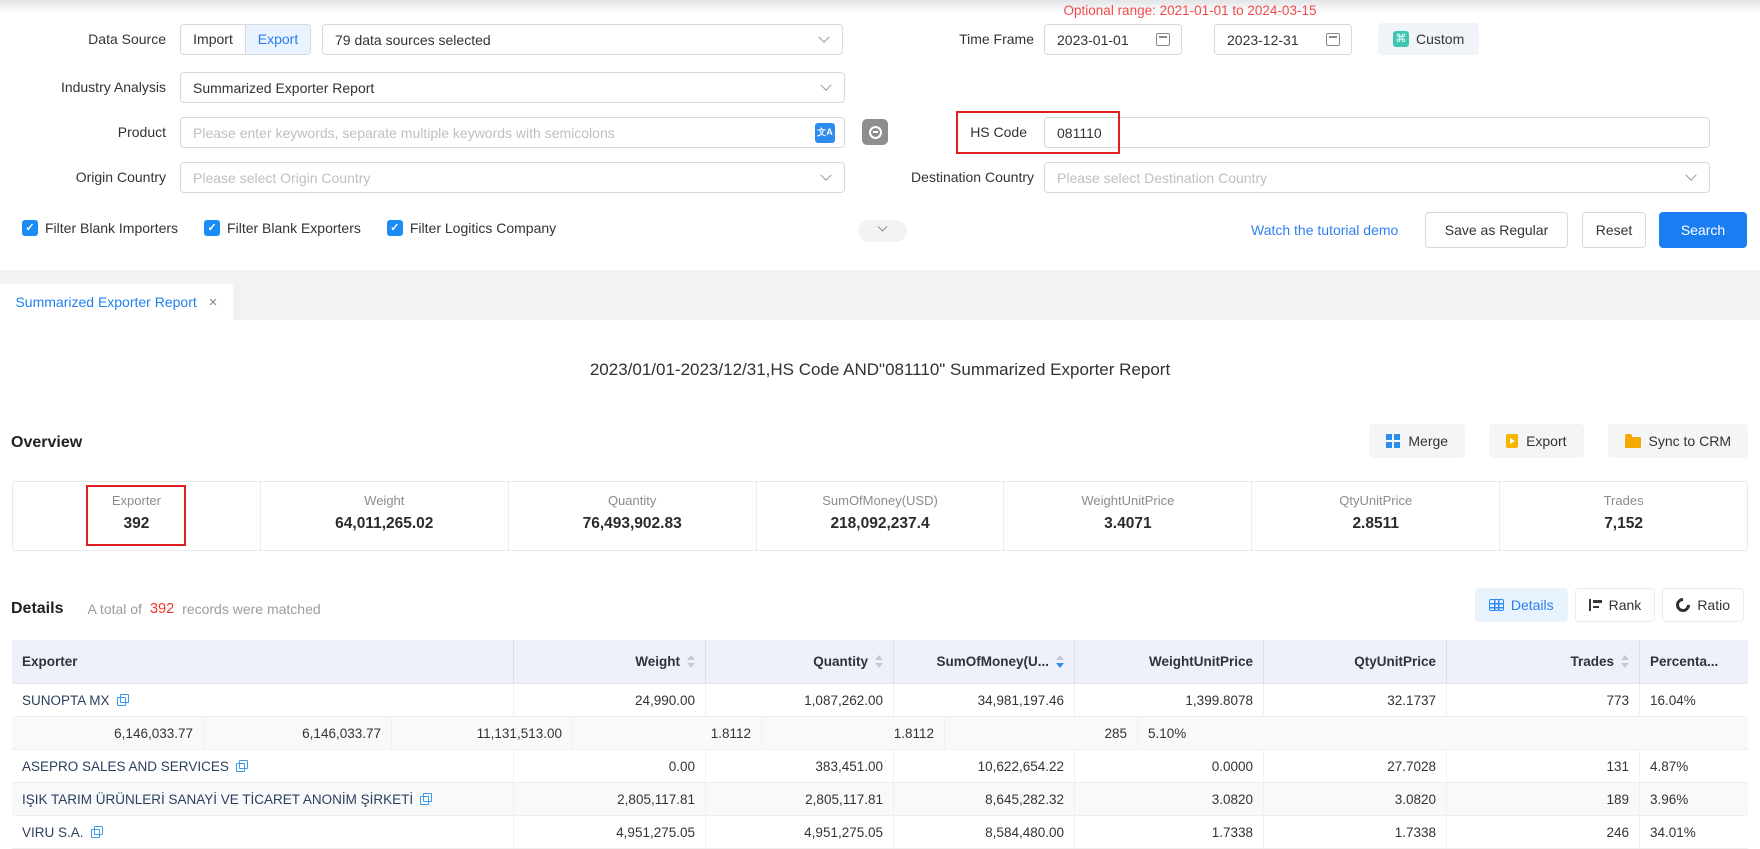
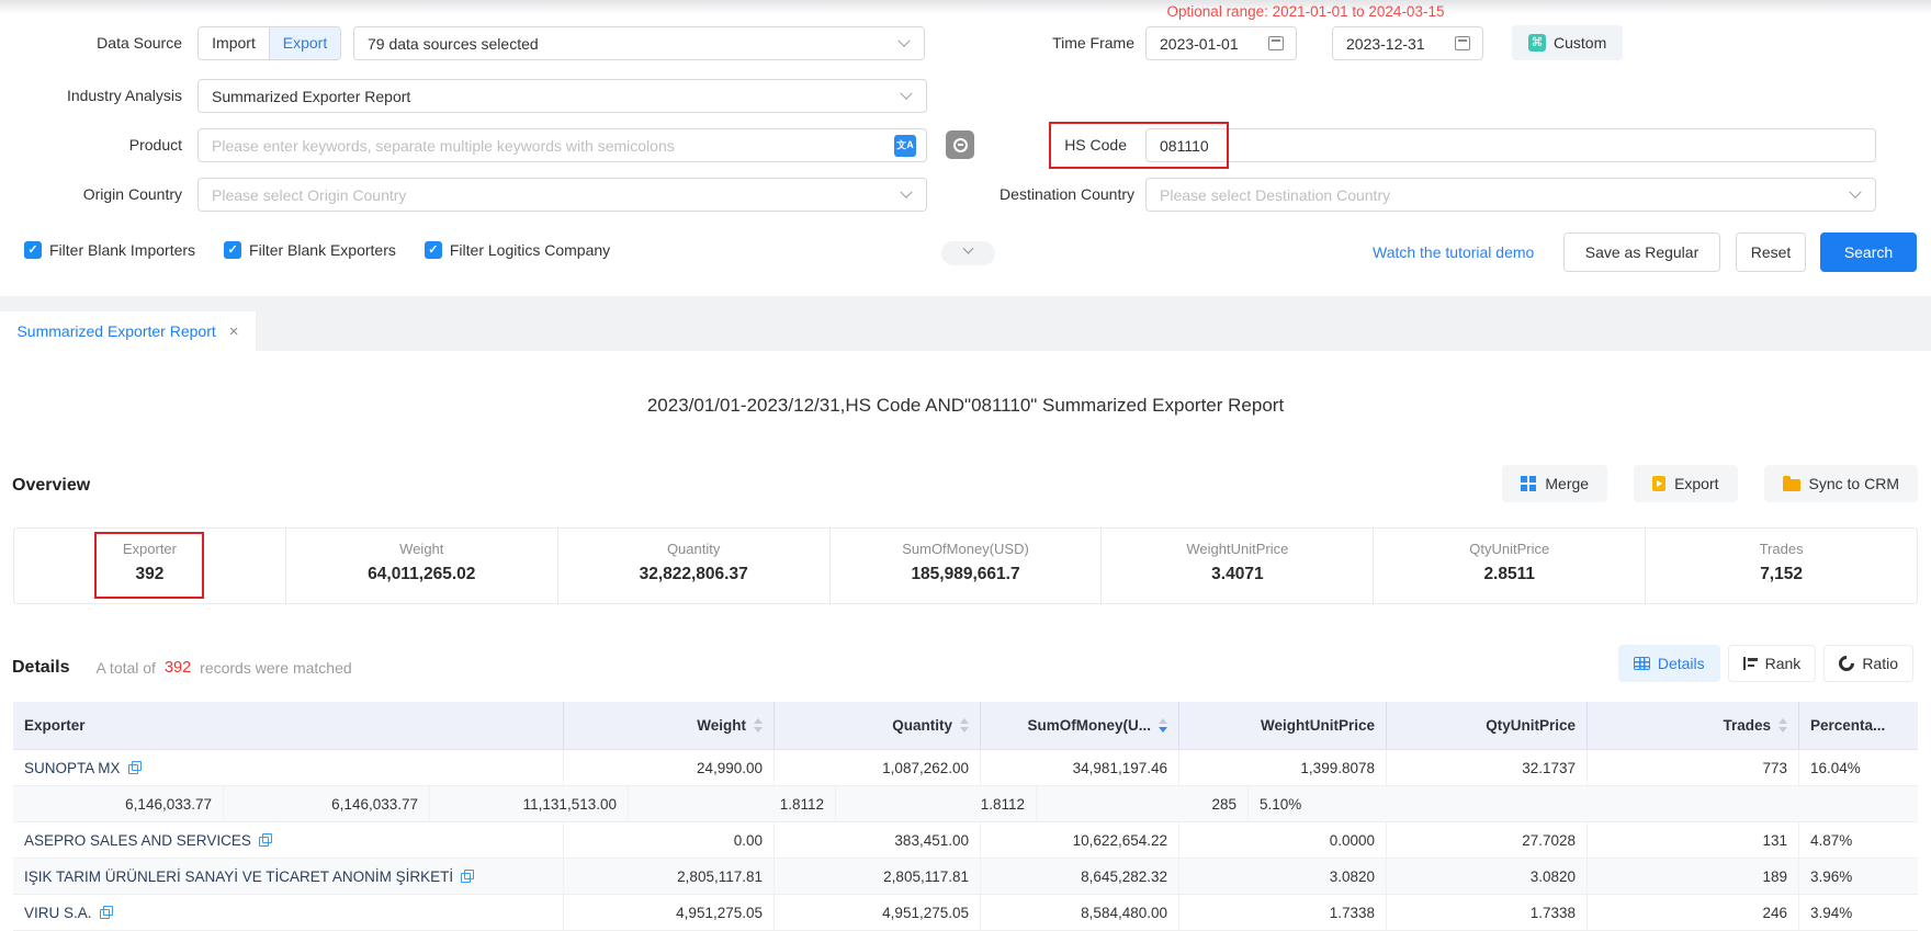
  Optional range: 2021-01-01 to 2024-03-15
  Data Source
  Import
  Export
  79 data sources selected
  Time Frame
  2023-01-01
  2023-12-31
  ⌘
  Custom
  Industry Analysis
  Summarized Exporter Report
  Product
  Please enter keywords, separate multiple keywords with semicolons
  文A
  HS Code
  081110
  Origin Country
  Please select Origin Country
  Destination Country
  Please select Destination Country
  ✓
  Filter Blank Importers
  ✓
  Filter Blank Exporters
  ✓
  Filter Logitics Company
  Watch the tutorial demo
  Save as Regular
  Reset
  Search
  Summarized Exporter Report
  ×
  2023/01/01-2023/12/31,HS Code AND"081110" Summarized Exporter Report
  Overview
  Merge
  Export
  Sync to CRM
  Exporter
  392
  Weight
  64,011,265.02
  Quantity
- 76,493,902.83
+ 32,822,806.37
  SumOfMoney(USD)
- 218,092,237.4
+ 185,989,661.7
  WeightUnitPrice
  3.4071
  QtyUnitPrice
  2.8511
  Trades
  7,152
  Details
  A total of
  392
  records were matched
  Details
  Rank
  Ratio
  Exporter
  Weight
  Quantity
  SumOfMoney(U...
  WeightUnitPrice
  QtyUnitPrice
  Trades
  Percenta...
  SUNOPTA MX
  24,990.00
  1,087,262.00
  34,981,197.46
  1,399.8078
  32.1737
  773
  16.04%
  6,146,033.77
  6,146,033.77
  11,131,513.00
  1.8112
  1.8112
  285
  5.10%
  ASEPRO SALES AND SERVICES
  0.00
  383,451.00
  10,622,654.22
  0.0000
  27.7028
  131
  4.87%
  IŞIK TARIM ÜRÜNLERİ SANAYİ VE TİCARET ANONİM ŞİRKETİ
  2,805,117.81
  2,805,117.81
  8,645,282.32
  3.0820
  3.0820
  189
  3.96%
  VIRU S.A.
  4,951,275.05
  4,951,275.05
  8,584,480.00
  1.7338
  1.7338
  246
- 34.01%
+ 3.94%
